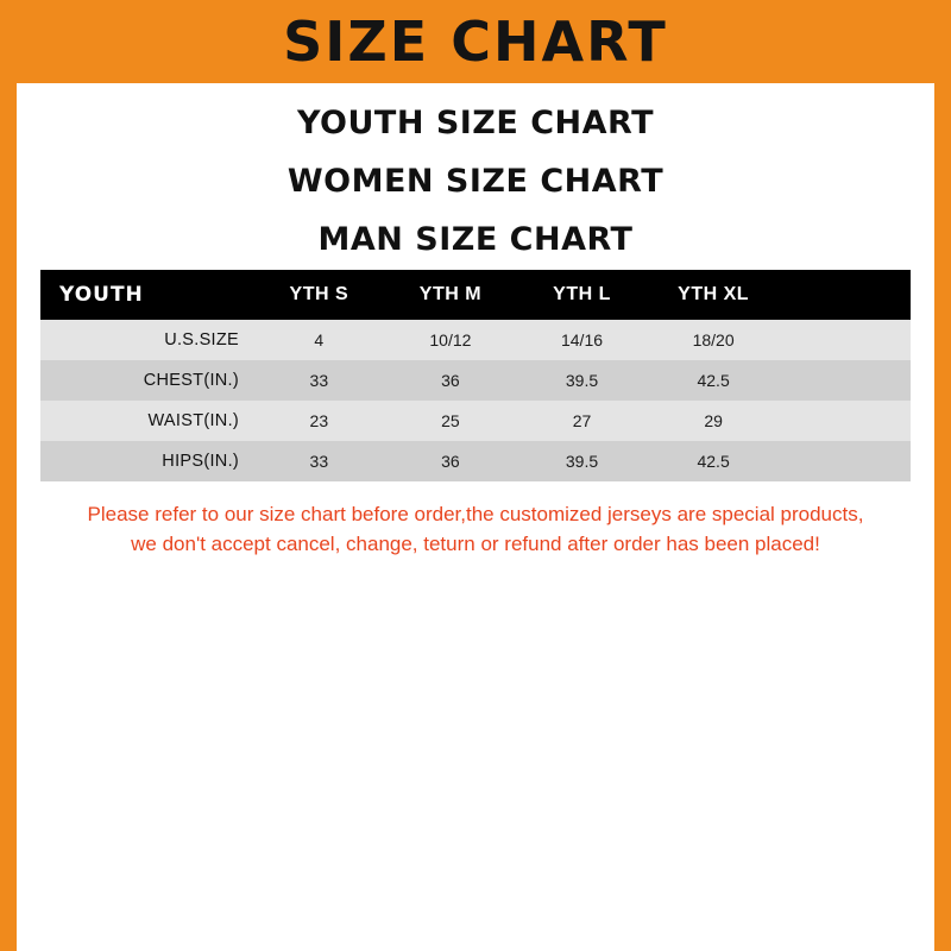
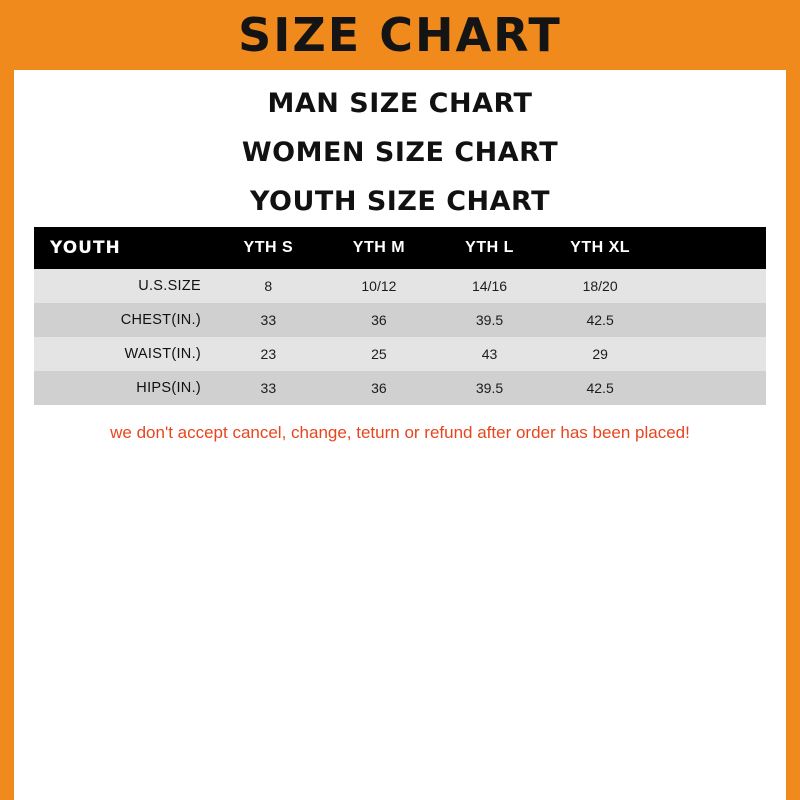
  SIZE CHART
- YOUTH SIZE CHART
+ MAN SIZE CHART
  WOMEN SIZE CHART
- MAN SIZE CHART
+ YOUTH SIZE CHART
  YOUTH	YTH S	YTH M	YTH L	YTH XL
- U.S.SIZE	4	10/12	14/16	18/20
+ U.S.SIZE	8	10/12	14/16	18/20
  CHEST(IN.)	33	36	39.5	42.5
- WAIST(IN.)	23	25	27	29
+ WAIST(IN.)	23	25	43	29
  HIPS(IN.)	33	36	39.5	42.5
- Please refer to our size chart before order,the customized jerseys are special products,
  we don't accept cancel, change, teturn or refund after order has been placed!
